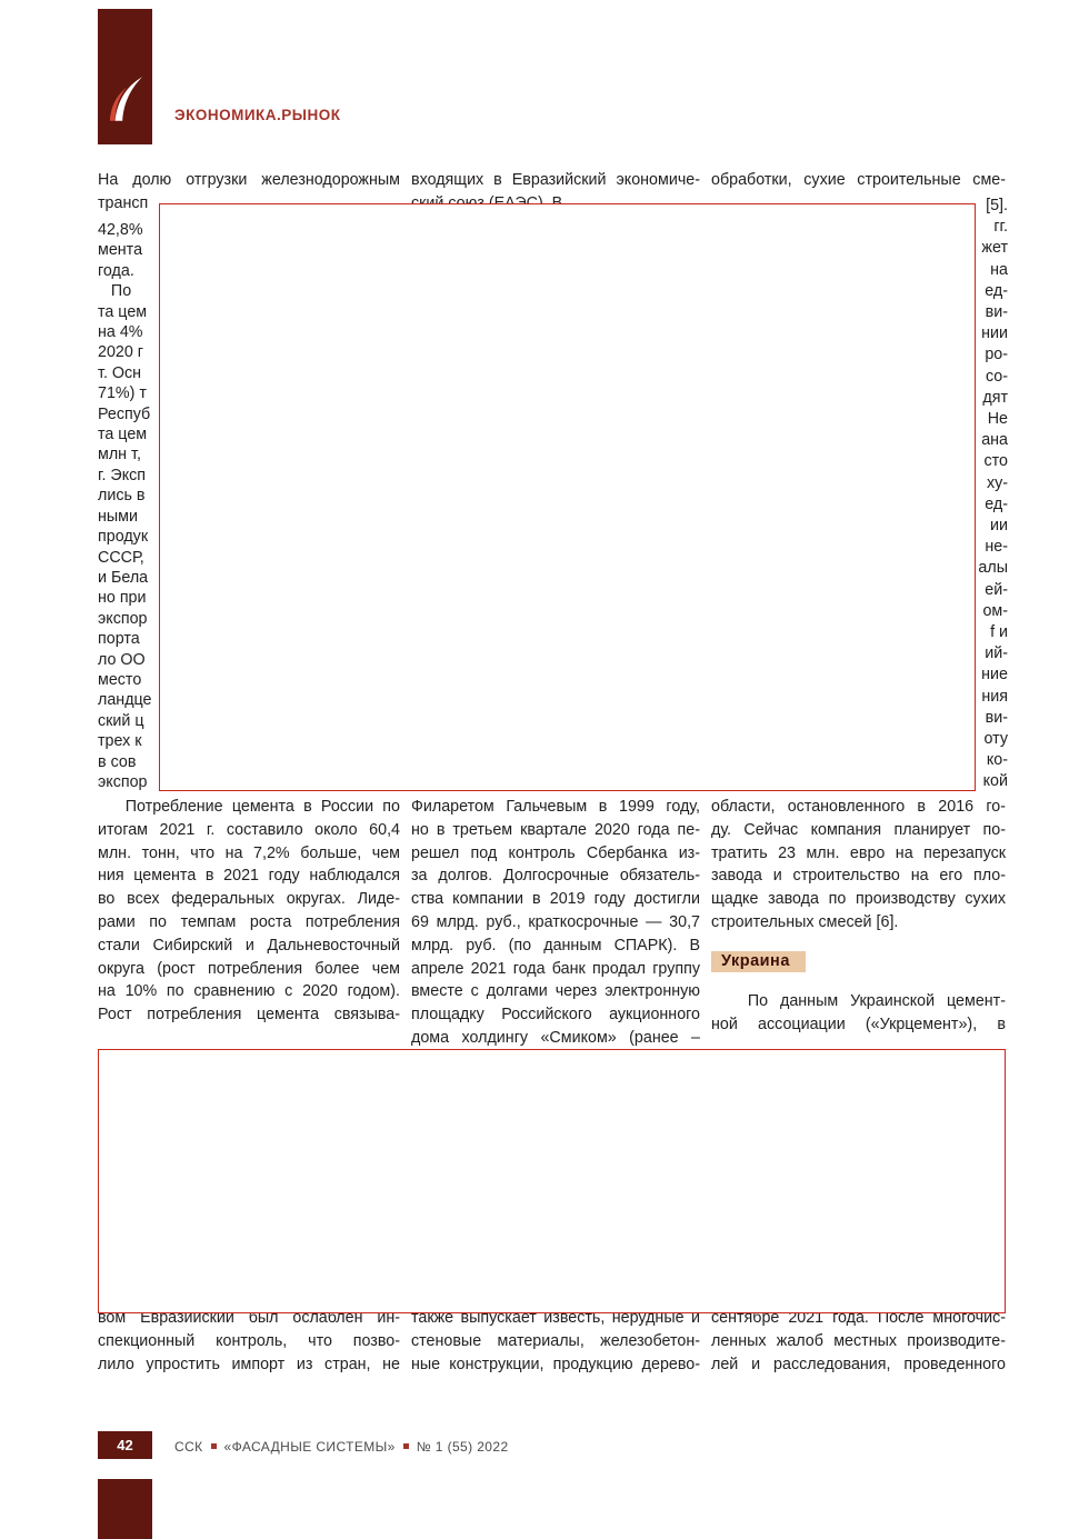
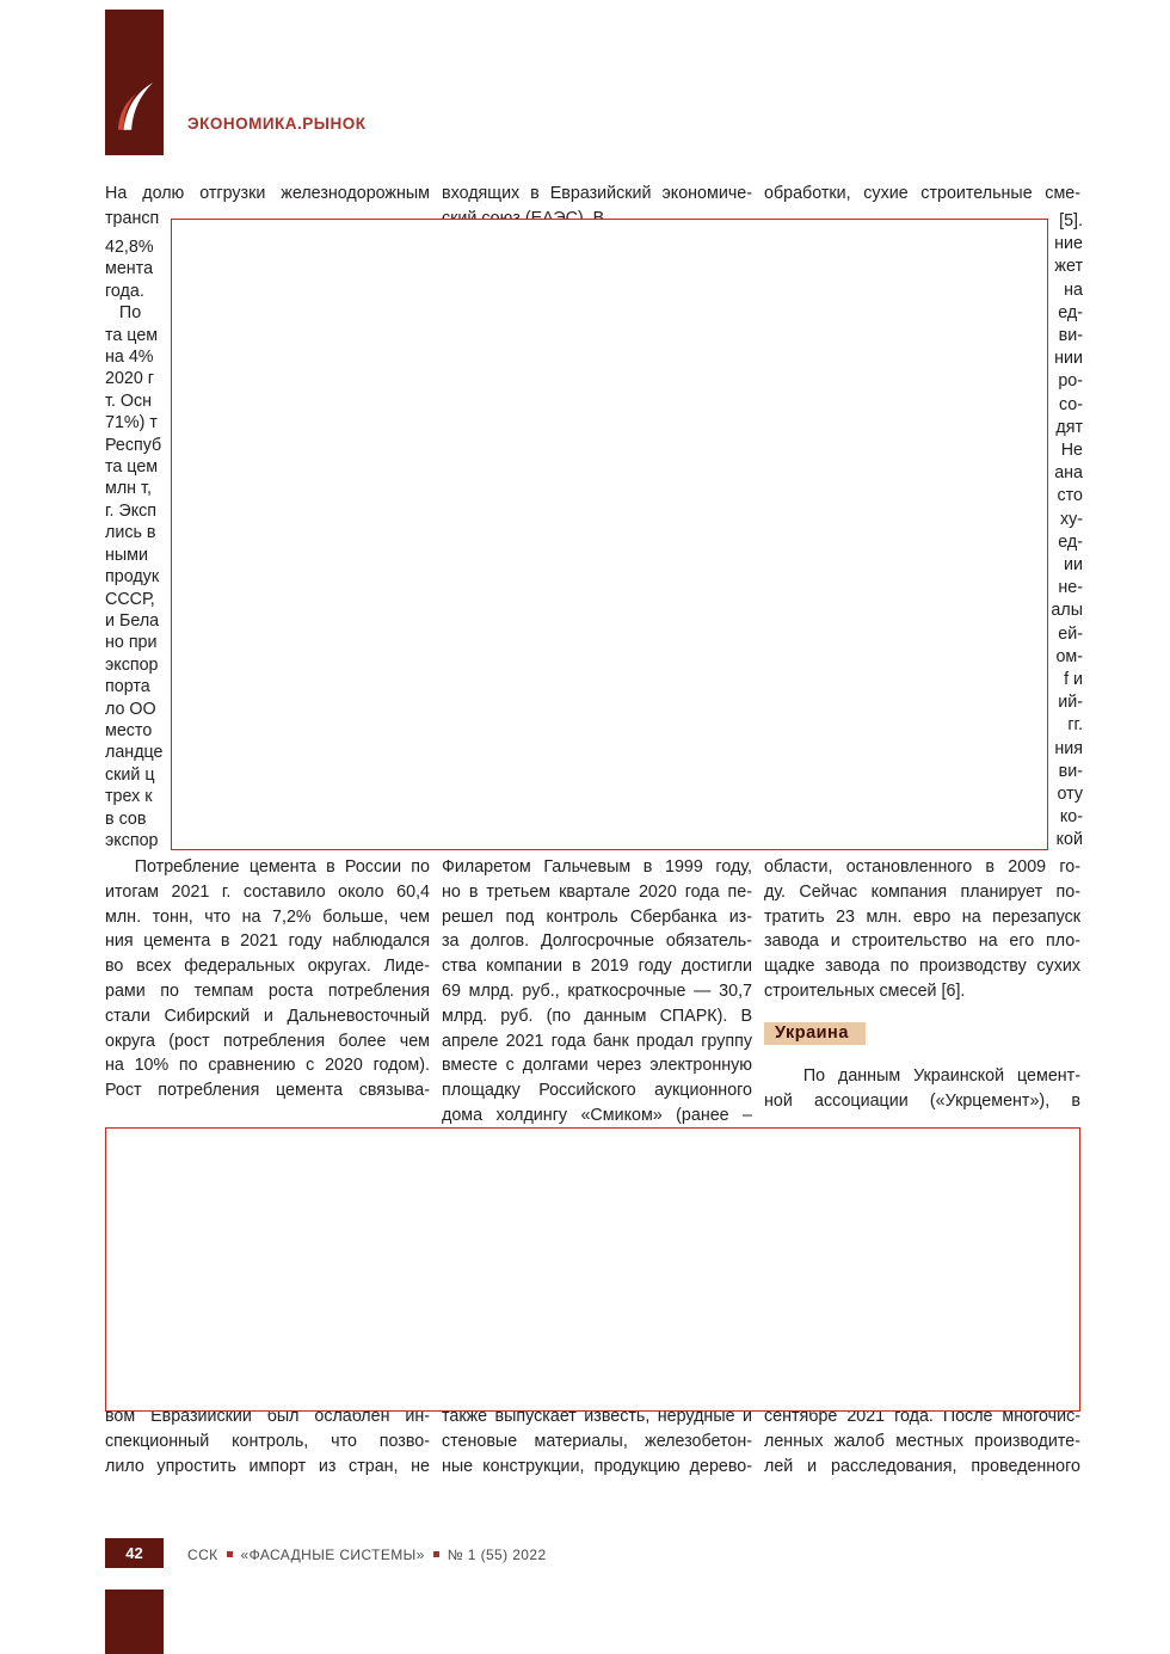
  ЭКОНОМИКА.РЫНОК
  На долю отгрузки железнодорожным
  трансп
  входящих в Евразийский экономиче-
  обработки, сухие строительные сме-
  42,8%
  мента
  года.
  По
  та цем
  на 4%
  2020 г
  т. Осн
  71%) т
  Респуб
  та цем
  млн т,
  г. Эксп
  лись в
  ными
  продук
  СССР,
  и Бела
  но при
  экспор
  порта
  ло ОО
  место
  ландце
  ский ц
  трех к
  в сов
  экспор
  [5].
- гг.
+ ние
  жет
  на
  ед-
  ви-
  нии
  ро-
  со-
  дят
  Не
  ана
  сто
  ху-
  ед-
  ии
  не-
  алы
  ей-
  ом-
  f и
  ий-
- ние
+ гг.
  ния
  ви-
  оту
  ко-
  кой
  Потребление цемента в России по
  итогам 2021 г. составило около 60,4
  млн. тонн, что на 7,2% больше, чем
  ния цемента в 2021 году наблюдался
  во всех федеральных округах. Лиде-
  рами по темпам роста потребления
  стали Сибирский и Дальневосточный
  округа (рост потребления более чем
  на 10% по сравнению с 2020 годом).
  Рост потребления цемента связыва-
  Филаретом Гальчевым в 1999 году,
  но в третьем квартале 2020 года пе-
  решел под контроль Сбербанка из-
  за долгов. Долгосрочные обязатель-
  ства компании в 2019 году достигли
  69 млрд. руб., краткосрочные — 30,7
  млрд. руб. (по данным СПАРК). В
  апреле 2021 года банк продал группу
  вместе с долгами через электронную
  площадку Российского аукционного
  дома холдингу «Смиком» (ранее –
- области, остановленного в 2016 го-
+ области, остановленного в 2009 го-
  ду. Сейчас компания планирует по-
  тратить 23 млн. евро на перезапуск
  завода и строительство на его пло-
  щадке завода по производству сухих
  строительных смесей [6].
  Украина
  По данным Украинской цемент-
  ной ассоциации («Укрцемент»), в
  вом Евразийский был ослаблен ин-
  спекционный контроль, что позво-
  лило упростить импорт из стран, не
  также выпускает известь, нерудные и
  стеновые материалы, железобетон-
  ные конструкции, продукцию дерево-
  сентябре 2021 года. После многочис-
  ленных жалоб местных производите-
  лей и расследования, проведенного
  42
  ССК «ФАСАДНЫЕ СИСТЕМЫ» № 1 (55) 2022
